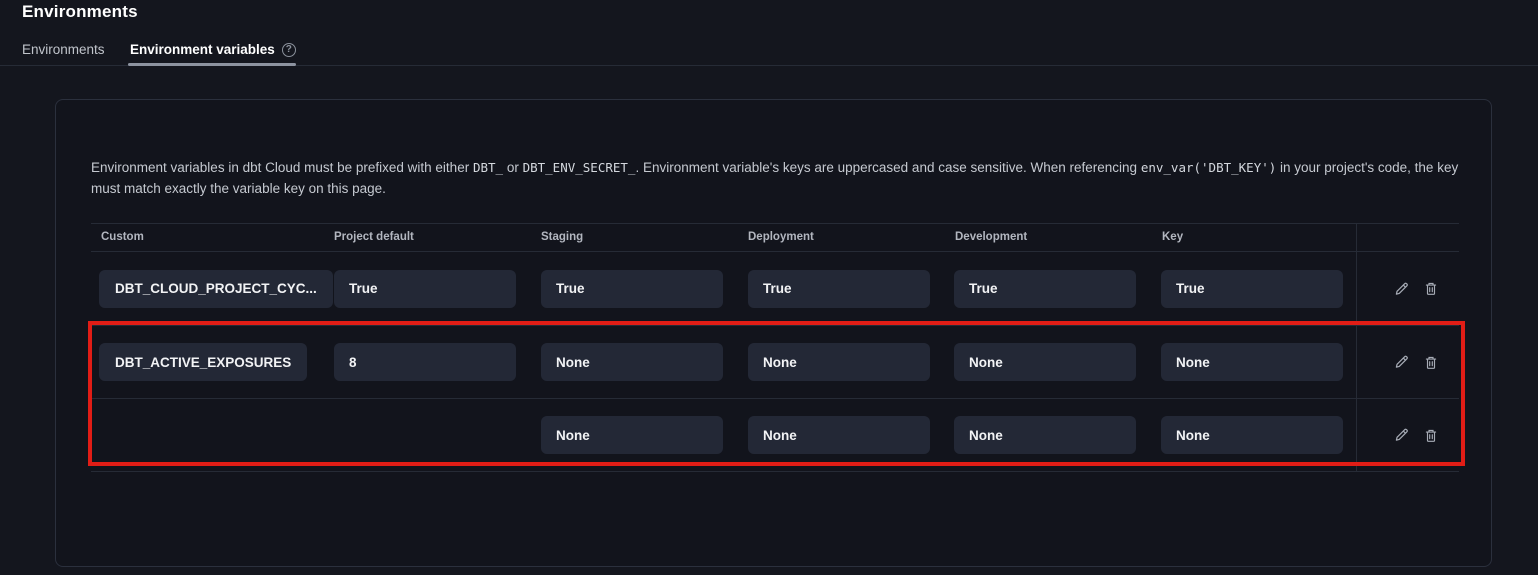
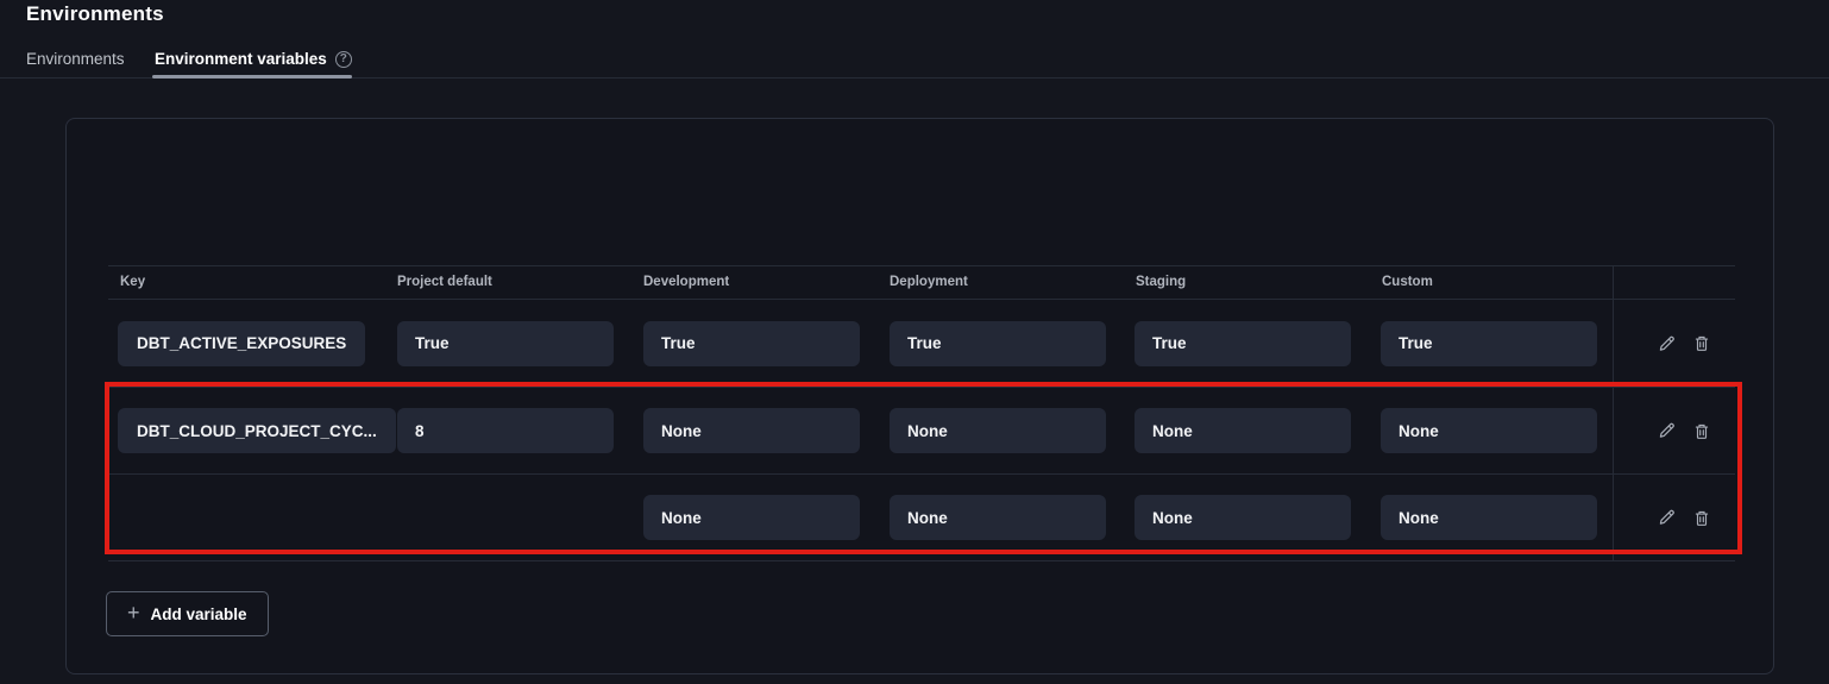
  Environments
  Environments
  Environment variables
  ?
- Environment variables in dbt Cloud must be prefixed with either DBT_ or DBT_ENV_SECRET_. Environment variable's keys are uppercased and case sensitive. When referencing env_var('DBT_KEY') in your project's code, the key must match exactly the variable key on this page.
- Custom
+ Key
  Project default
- Staging
+ Development
  Deployment
- Development
+ Staging
- Key
+ Custom
- DBT_CLOUD_PROJECT_CYC...
+ DBT_ACTIVE_EXPOSURES
  True
  True
  True
  True
  True
- DBT_ACTIVE_EXPOSURES
+ DBT_CLOUD_PROJECT_CYC...
  8
  None
  None
  None
  None
  None
  None
  None
  None
+ +
+ Add variable
